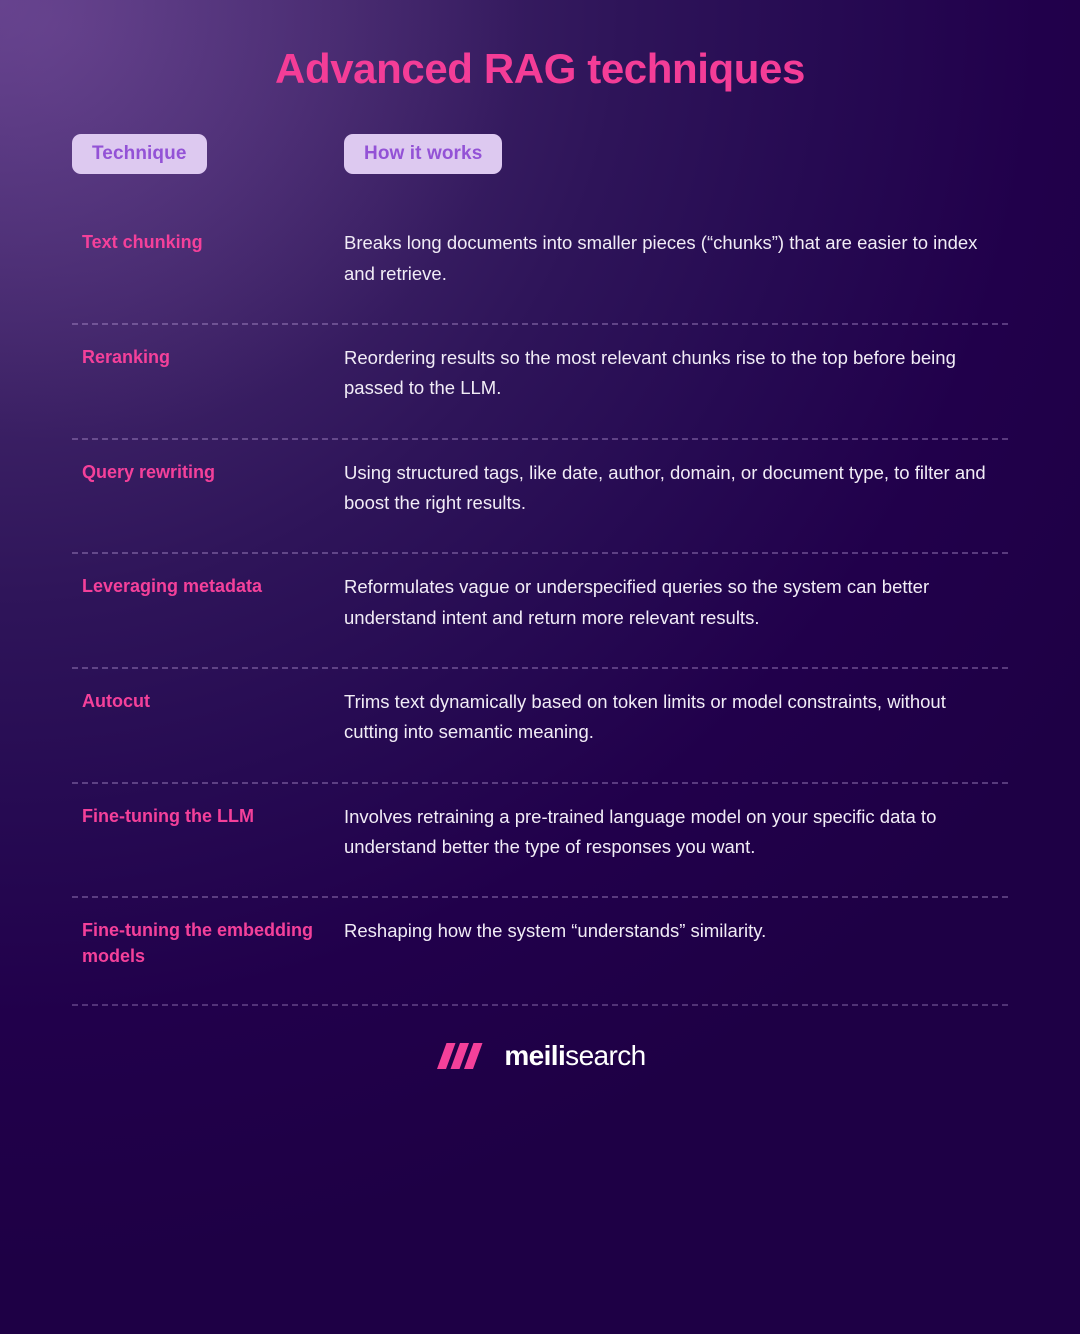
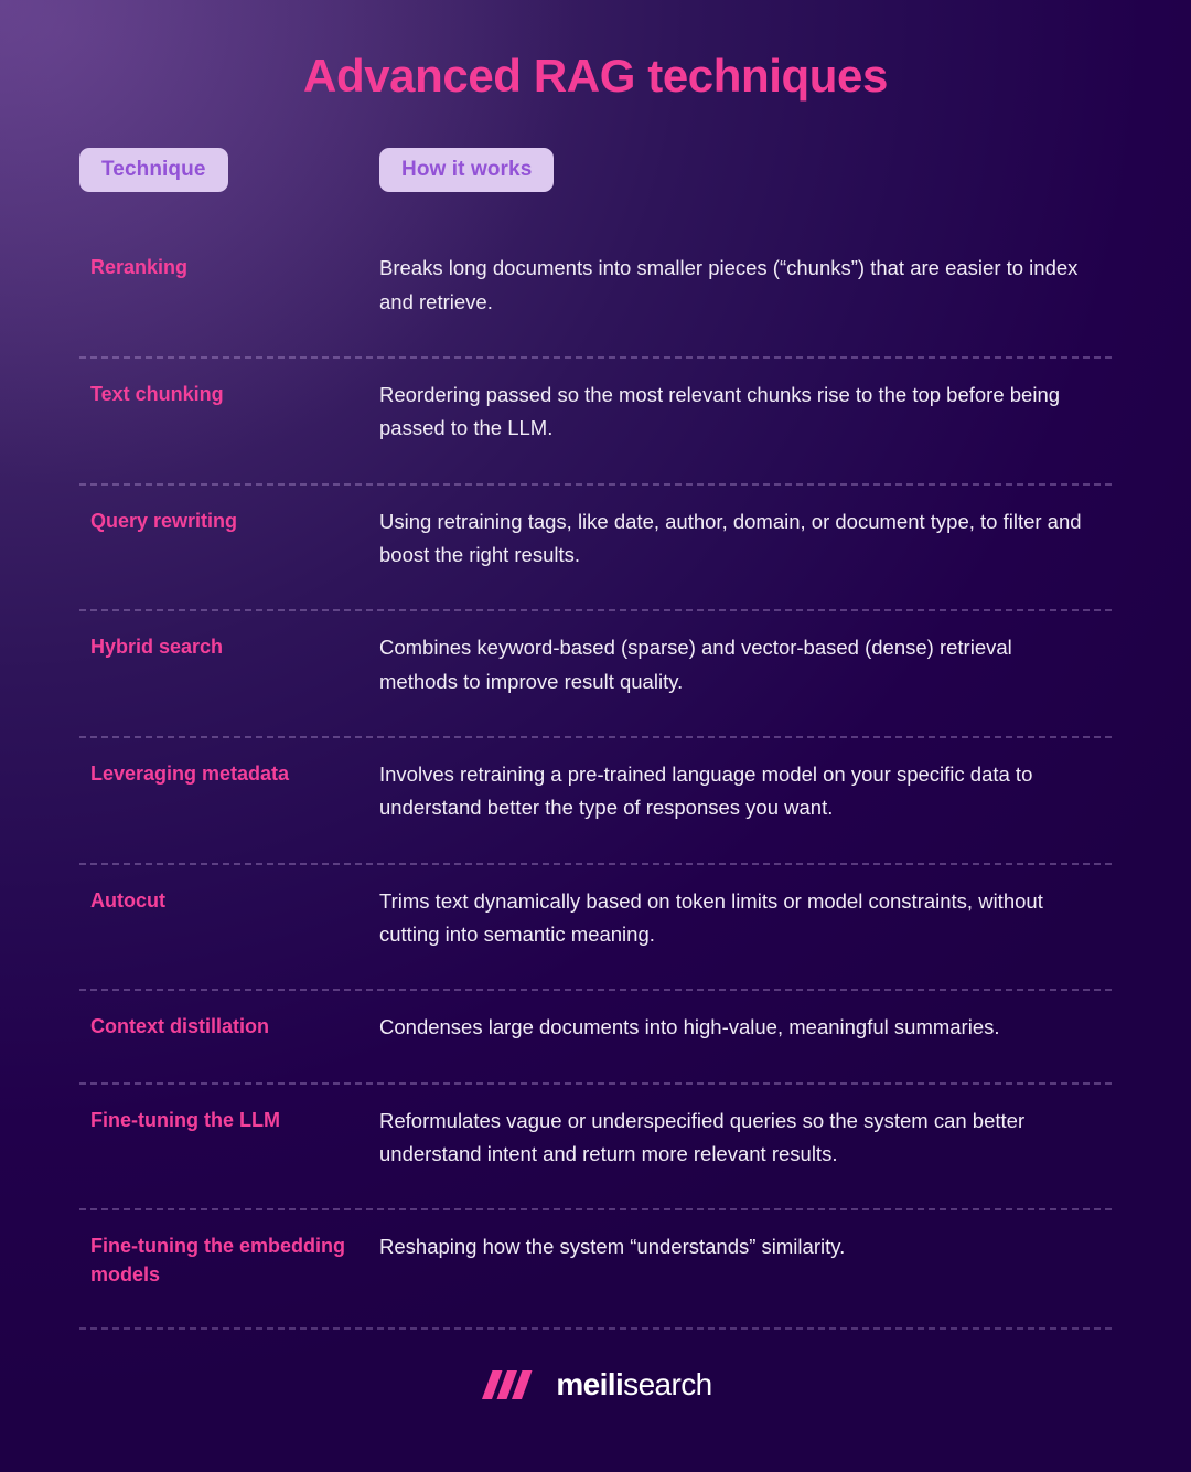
  Advanced RAG techniques
  Technique
  How it works
- Text chunking
+ Reranking
  Breaks long documents into smaller pieces (“chunks”) that are easier to index and retrieve.
- Reranking
+ Text chunking
- Reordering results so the most relevant chunks rise to the top before being passed to the LLM.
+ Reordering passed so the most relevant chunks rise to the top before being passed to the LLM.
  Query rewriting
- Using structured tags, like date, author, domain, or document type, to filter and boost the right results.
+ Using retraining tags, like date, author, domain, or document type, to filter and boost the right results.
+ Hybrid search
+ Combines keyword-based (sparse) and vector-based (dense) retrieval methods to improve result quality.
  Leveraging metadata
- Reformulates vague or underspecified queries so the system can better understand intent and return more relevant results.
+ Involves retraining a pre-trained language model on your specific data to understand better the type of responses you want.
  Autocut
  Trims text dynamically based on token limits or model constraints, without cutting into semantic meaning.
+ Context distillation
+ Condenses large documents into high-value, meaningful summaries.
  Fine-tuning the LLM
- Involves retraining a pre-trained language model on your specific data to understand better the type of responses you want.
+ Reformulates vague or underspecified queries so the system can better understand intent and return more relevant results.
  Fine-tuning the embedding models
  Reshaping how the system “understands” similarity.
  meilisearch
